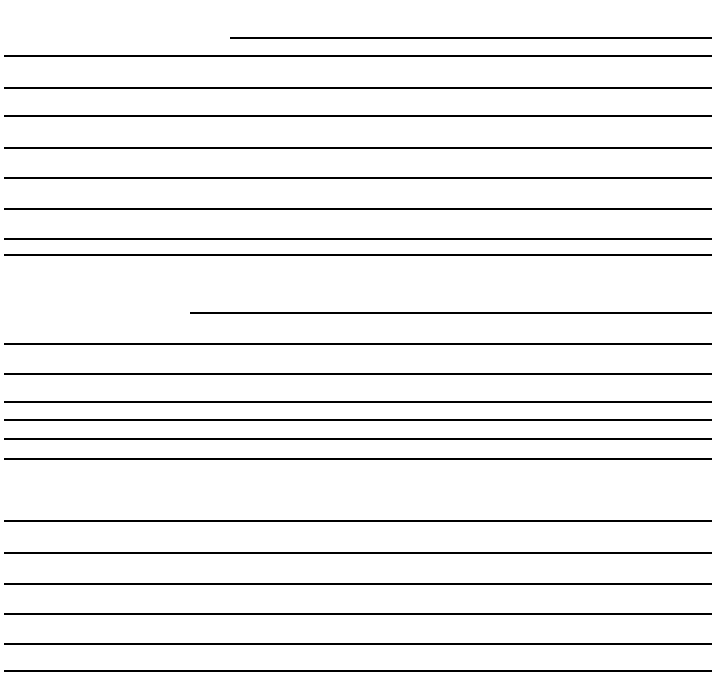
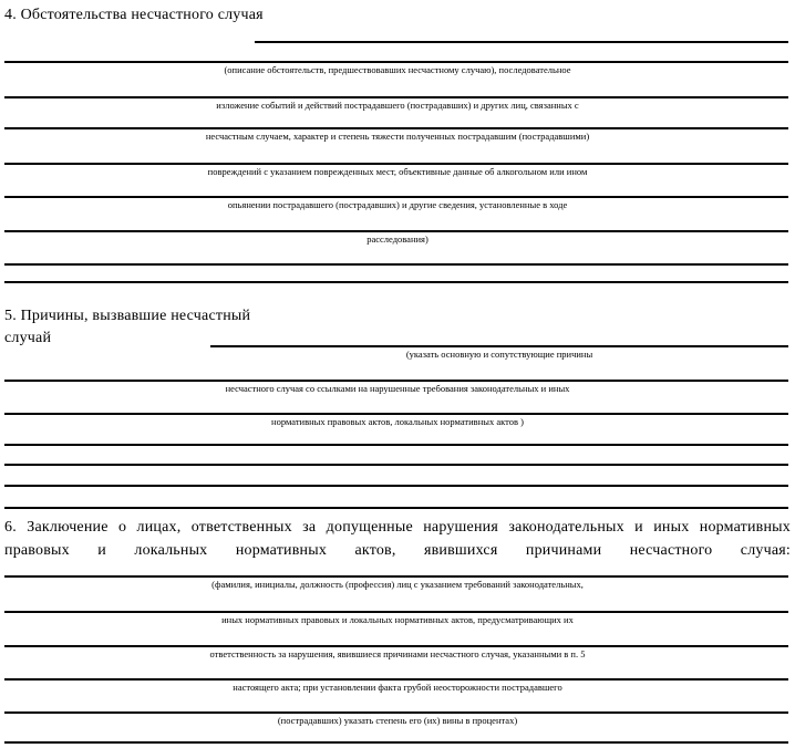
+ 4. Обстоятельства несчастного случая
+ (описание обстоятельств, предшествовавших несчастному случаю), последовательное
+ изложение событий и действий пострадавшего (пострадавших) и других лиц, связанных с
+ несчастным случаем, характер и степень тяжести полученных пострадавшим (пострадавшими)
+ повреждений с указанием поврежденных мест, объективные данные об алкогольном или ином
+ опьянении пострадавшего (пострадавших) и другие сведения, установленные в ходе
+ расследования)
+ 5. Причины, вызвавшие несчастный случай
+ (указать основную и сопутствующие причины
+ несчастного случая со ссылками на нарушенные требования законодательных и иных
+ нормативных правовых актов, локальных нормативных актов )
+ 6. Заключение о лицах, ответственных за допущенные нарушения законодательных и иных нормативных правовых и локальных нормативных актов, явившихся причинами несчастного случая:
+ (фамилия, инициалы, должность (профессия) лиц с указанием требований законодательных,
+ иных нормативных правовых и локальных нормативных актов, предусматривающих их
+ ответственность за нарушения, явившиеся причинами несчастного случая, указанными в п. 5
+ настоящего акта; при установлении факта грубой неосторожности пострадавшего
+ (пострадавших) указать степень его (их) вины в процентах)
